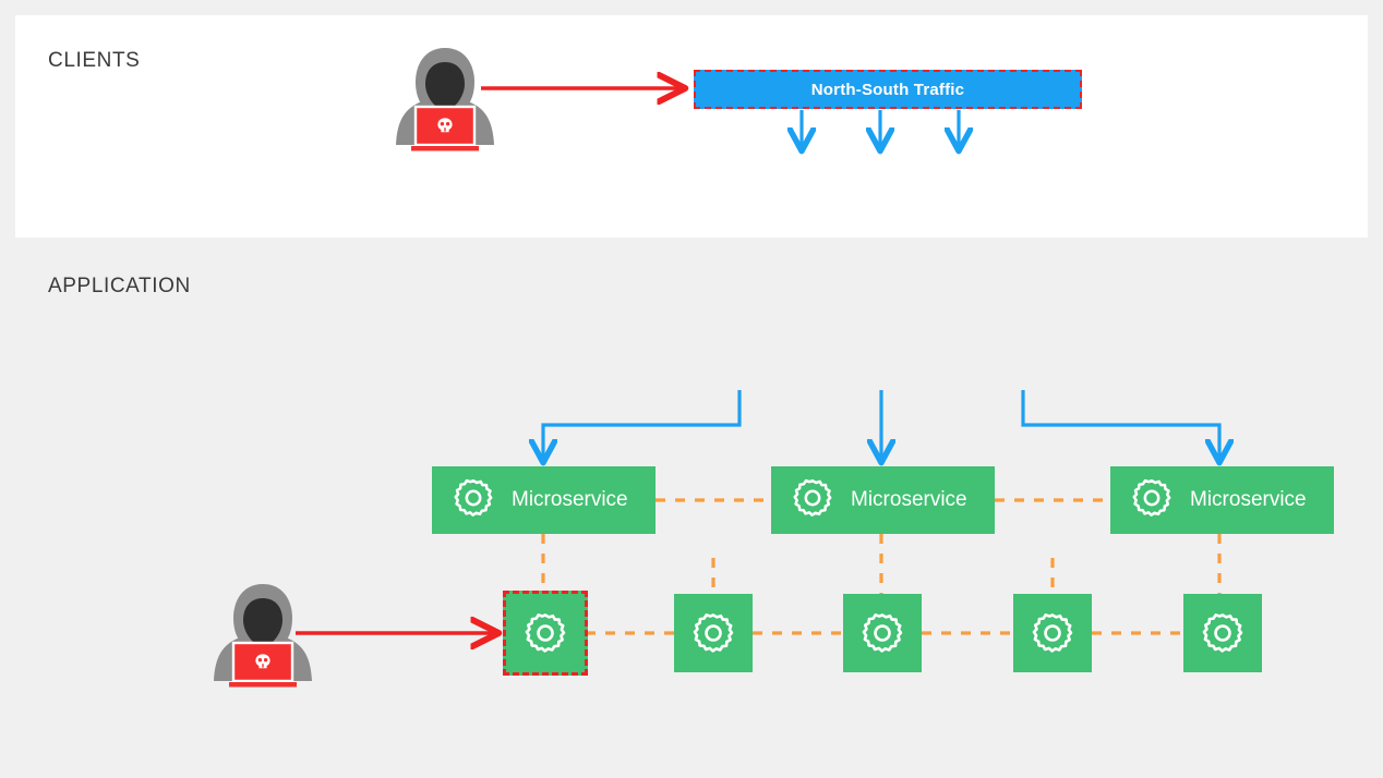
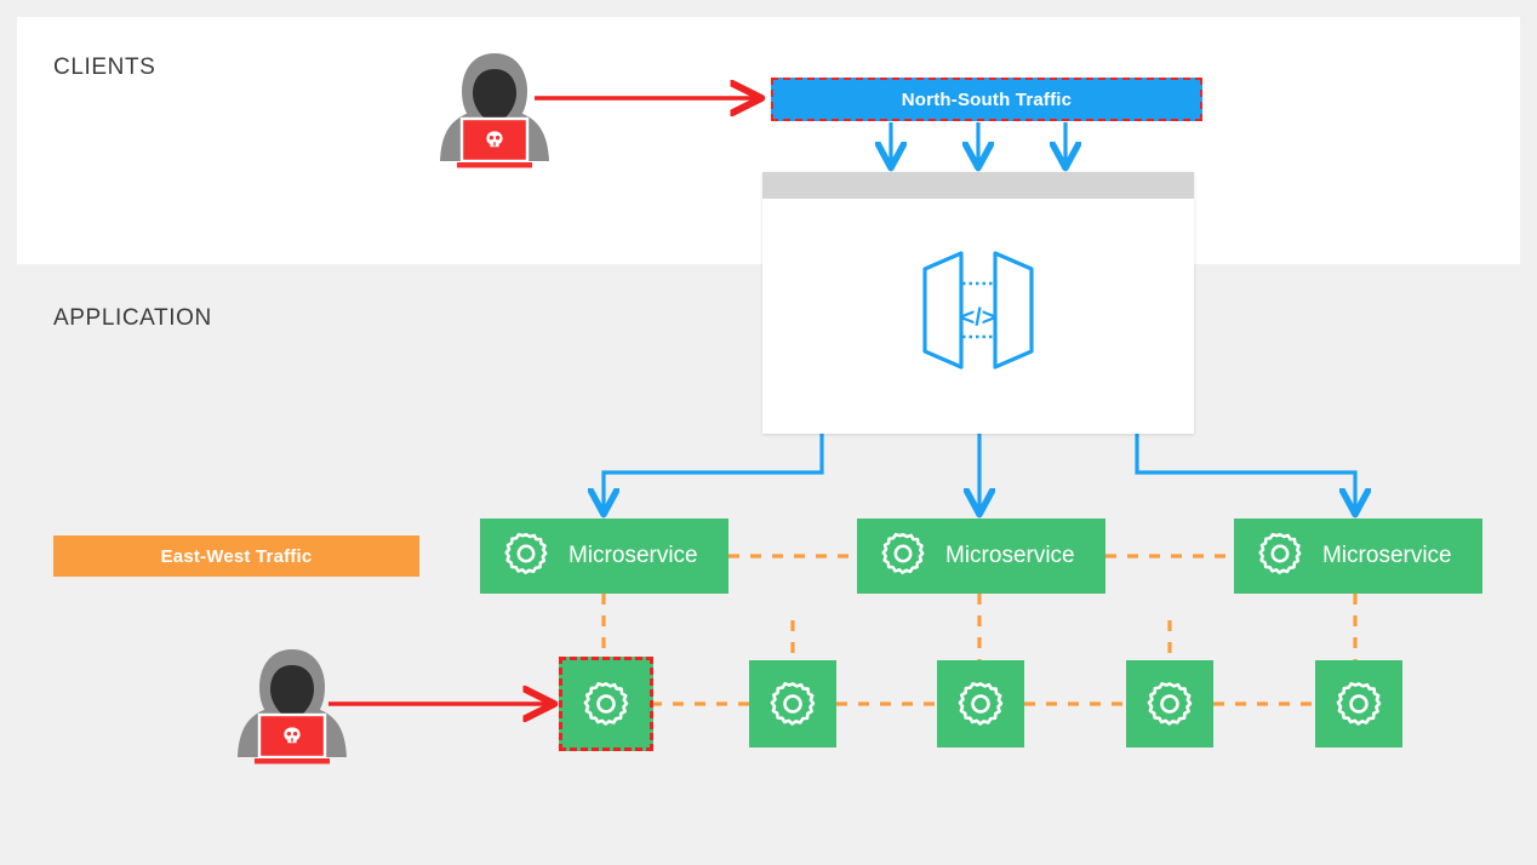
  CLIENTS
  APPLICATION
  North-South Traffic
+ East-West Traffic
+ </>
  Microservice
  Microservice
  Microservice
